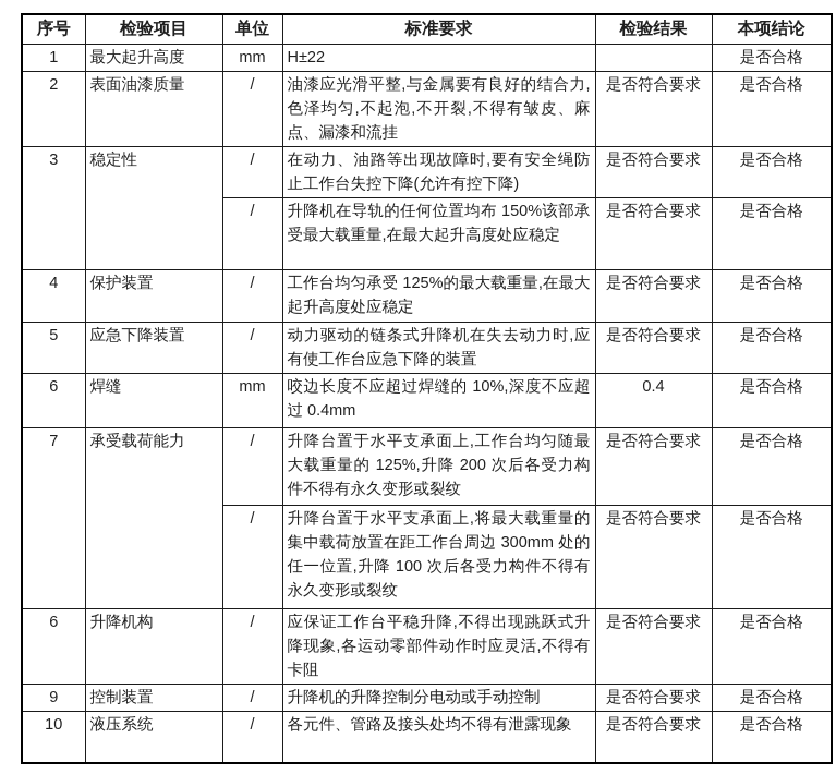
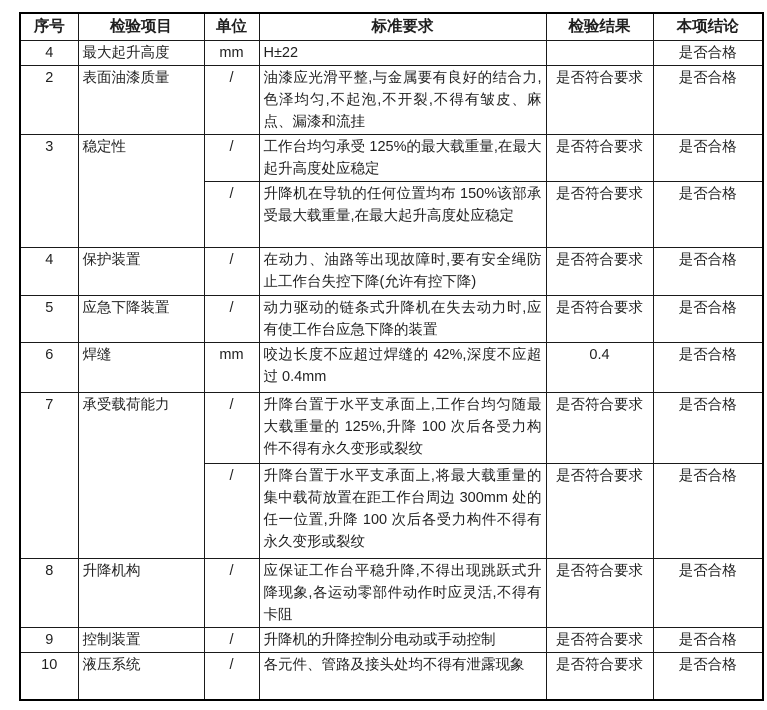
  序号	检验项目	单位	标准要求	检验结果	本项结论
- 1	最大起升高度	mm	H±22		是否合格
+ 4	最大起升高度	mm	H±22		是否合格
  2	表面油漆质量	/	油漆应光滑平整,与金属要有良好的结合力,色泽均匀,不起泡,不开裂,不得有皱皮、麻点、漏漆和流挂	是否符合要求	是否合格
- 3	稳定性	/	在动力、油路等出现故障时,要有安全绳防止工作台失控下降(允许有控下降)	是否符合要求	是否合格
+ 3	稳定性	/	工作台均匀承受 125%的最大载重量,在最大起升高度处应稳定	是否符合要求	是否合格
  /	升降机在导轨的任何位置均布 150%该部承受最大载重量,在最大起升高度处应稳定	是否符合要求	是否合格
- 4	保护装置	/	工作台均匀承受 125%的最大载重量,在最大起升高度处应稳定	是否符合要求	是否合格
+ 4	保护装置	/	在动力、油路等出现故障时,要有安全绳防止工作台失控下降(允许有控下降)	是否符合要求	是否合格
  5	应急下降装置	/	动力驱动的链条式升降机在失去动力时,应有使工作台应急下降的装置	是否符合要求	是否合格
- 6	焊缝	mm	咬边长度不应超过焊缝的 10%,深度不应超过 0.4mm	0.4	是否合格
+ 6	焊缝	mm	咬边长度不应超过焊缝的 42%,深度不应超过 0.4mm	0.4	是否合格
- 7	承受载荷能力	/	升降台置于水平支承面上,工作台均匀随最大载重量的 125%,升降 200 次后各受力构件不得有永久变形或裂纹	是否符合要求	是否合格
+ 7	承受载荷能力	/	升降台置于水平支承面上,工作台均匀随最大载重量的 125%,升降 100 次后各受力构件不得有永久变形或裂纹	是否符合要求	是否合格
  /	升降台置于水平支承面上,将最大载重量的集中载荷放置在距工作台周边 300mm 处的任一位置,升降 100 次后各受力构件不得有永久变形或裂纹	是否符合要求	是否合格
- 6	升降机构	/	应保证工作台平稳升降,不得出现跳跃式升降现象,各运动零部件动作时应灵活,不得有卡阻	是否符合要求	是否合格
+ 8	升降机构	/	应保证工作台平稳升降,不得出现跳跃式升降现象,各运动零部件动作时应灵活,不得有卡阻	是否符合要求	是否合格
  9	控制装置	/	升降机的升降控制分电动或手动控制	是否符合要求	是否合格
  10	液压系统	/	各元件、管路及接头处均不得有泄露现象	是否符合要求	是否合格
